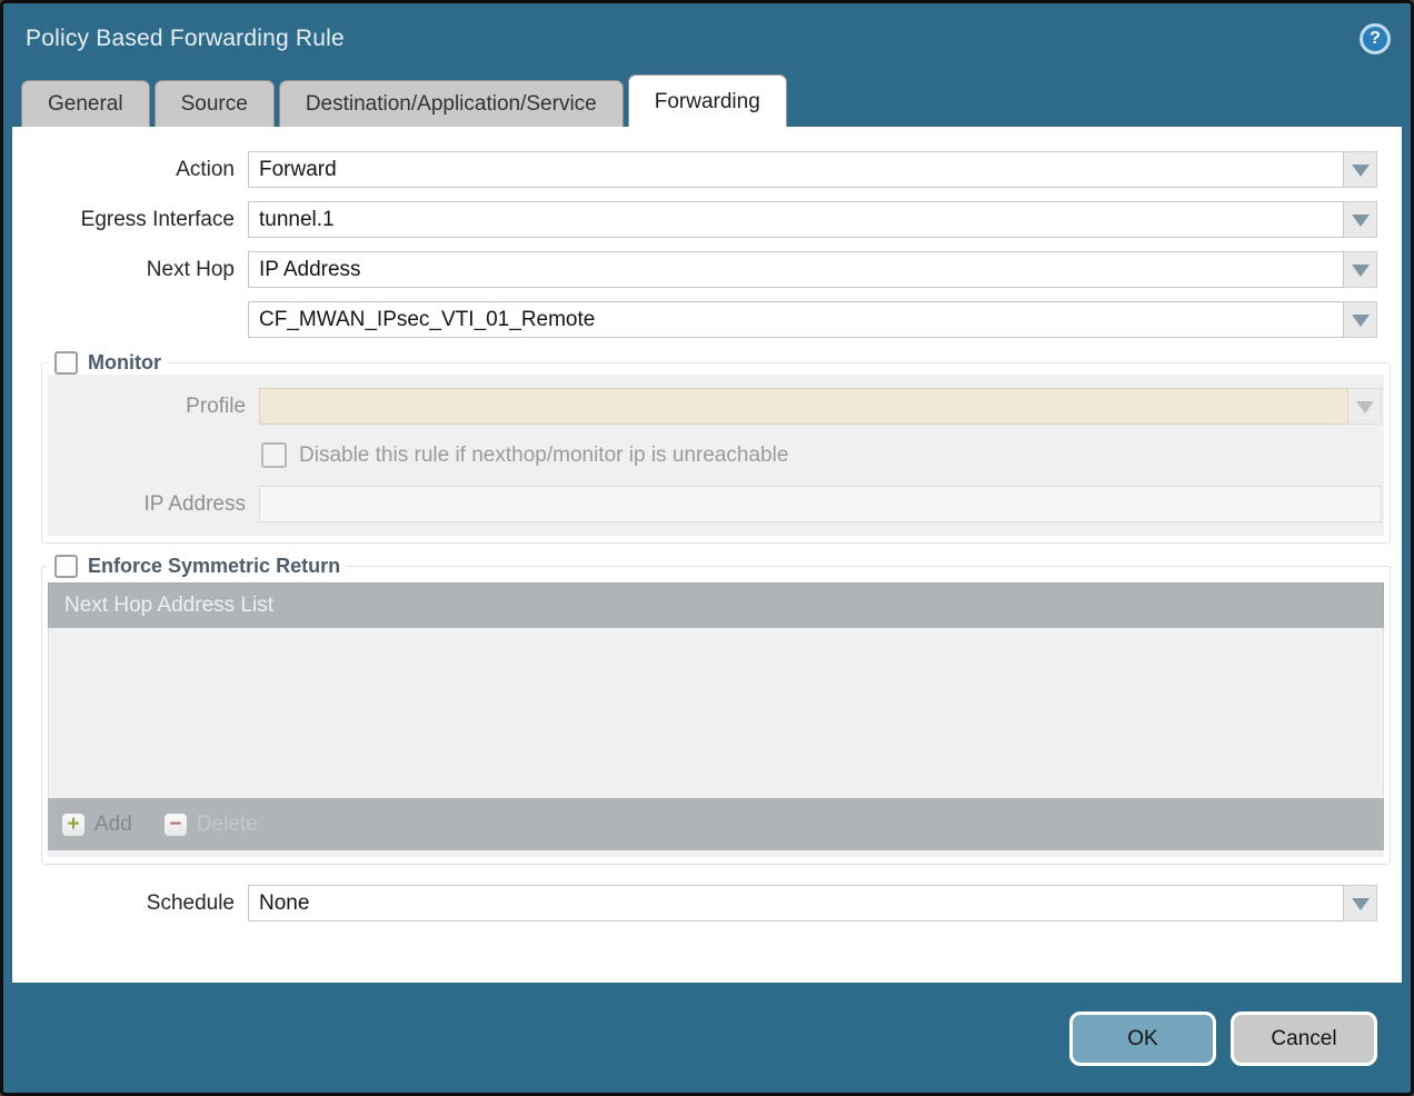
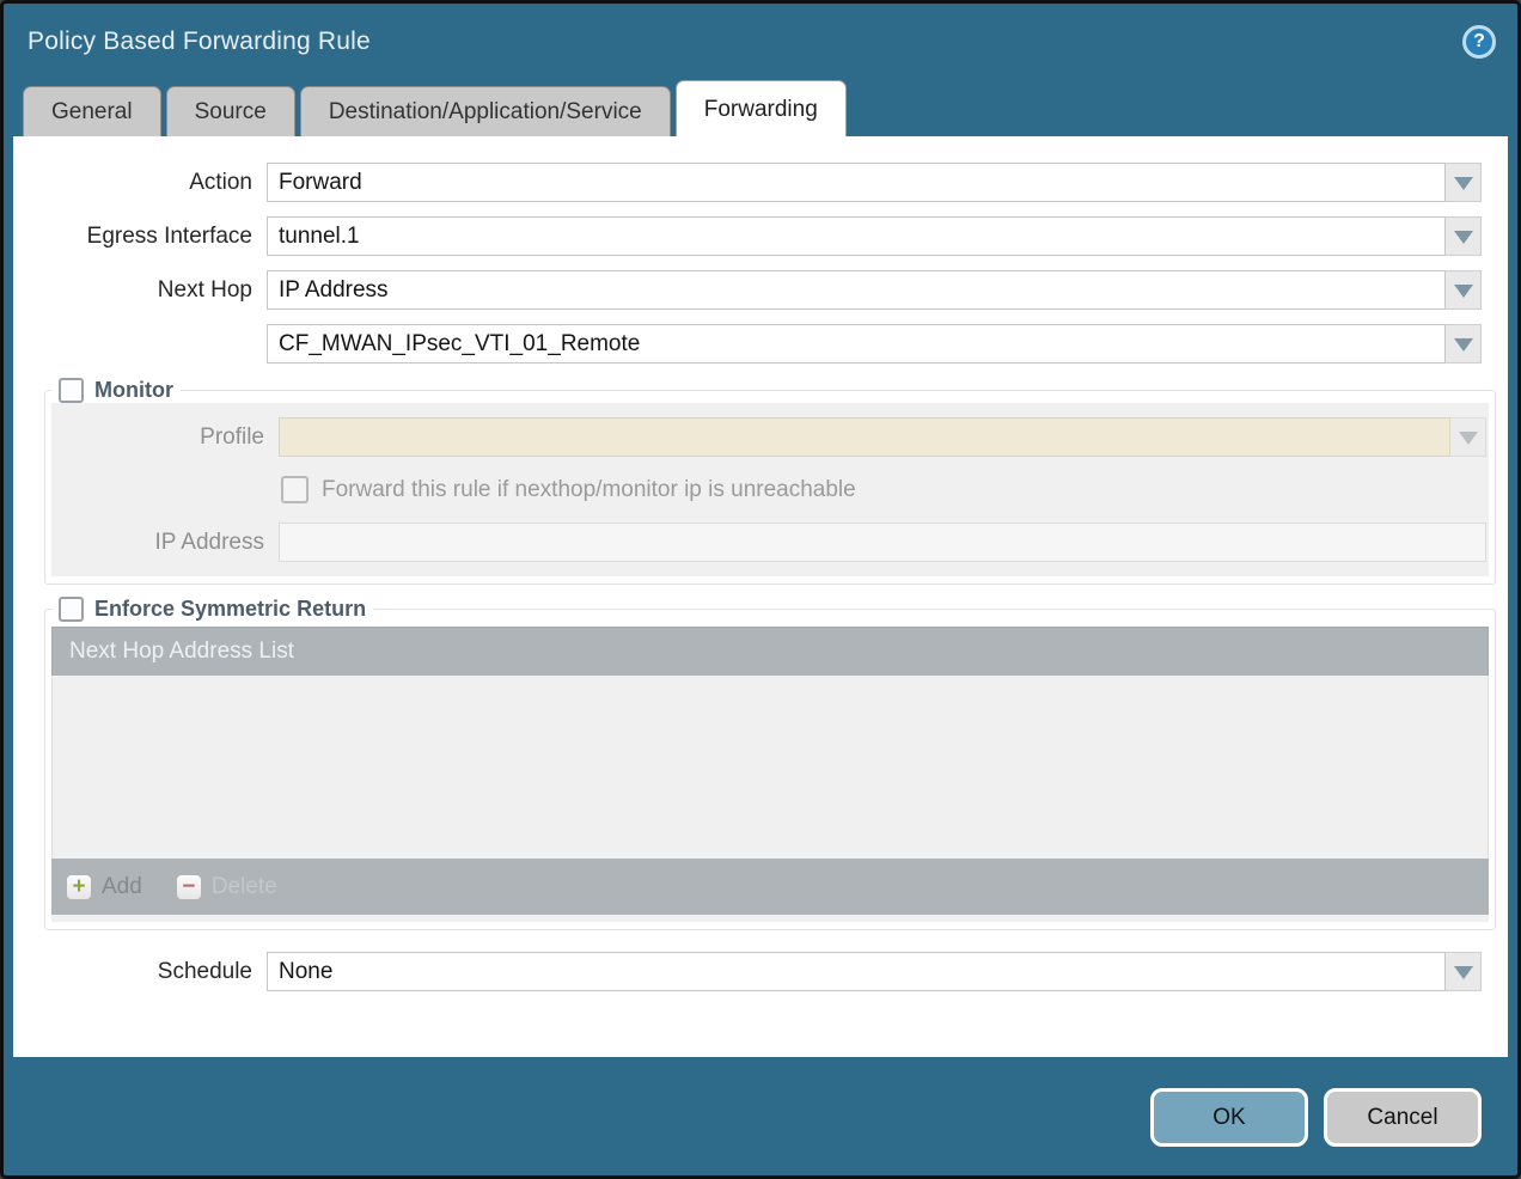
  Policy Based Forwarding Rule
  ?
  General
  Source
  Destination/Application/Service
  Forwarding
  Action
  Forward
  Egress Interface
  tunnel.1
  Next Hop
  IP Address
  CF_MWAN_IPsec_VTI_01_Remote
  Monitor
  Profile
- Disable this rule if nexthop/monitor ip is unreachable
+ Forward this rule if nexthop/monitor ip is unreachable
  IP Address
  Enforce Symmetric Return
  Next Hop Address List
  +
  Add
  −
  Schedule
  None
  OK
  Cancel
